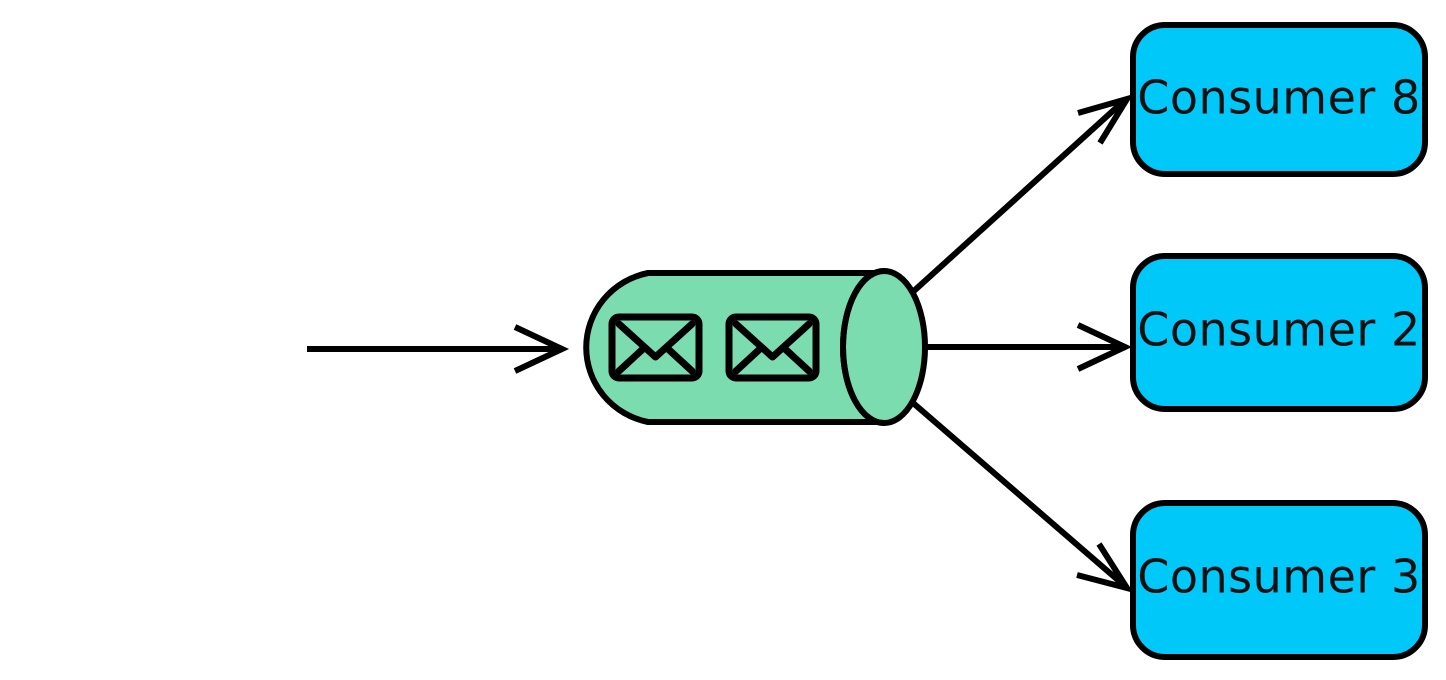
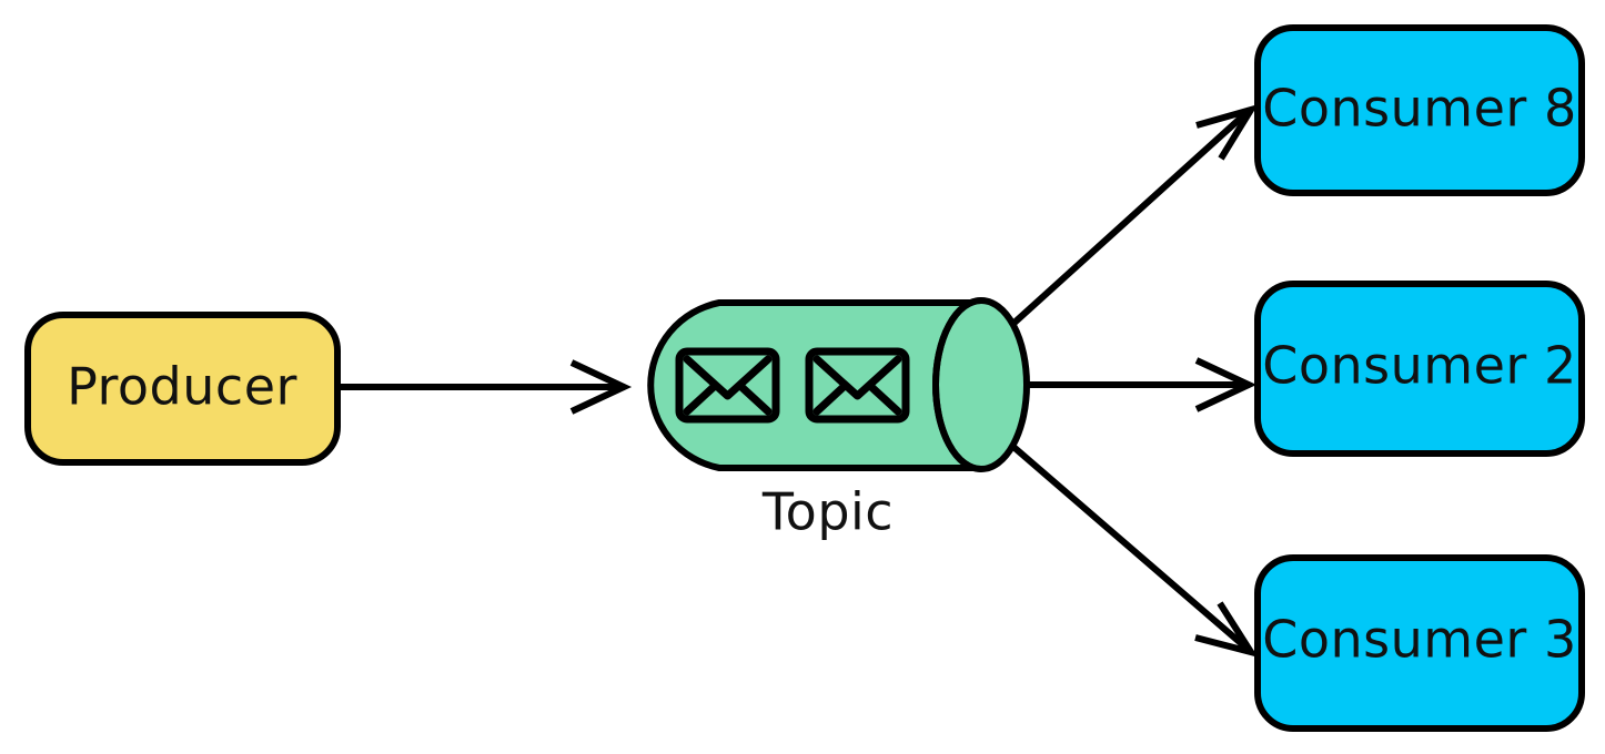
+ Producer
+ Topic
  Consumer 8
  Consumer 2
  Consumer 3
